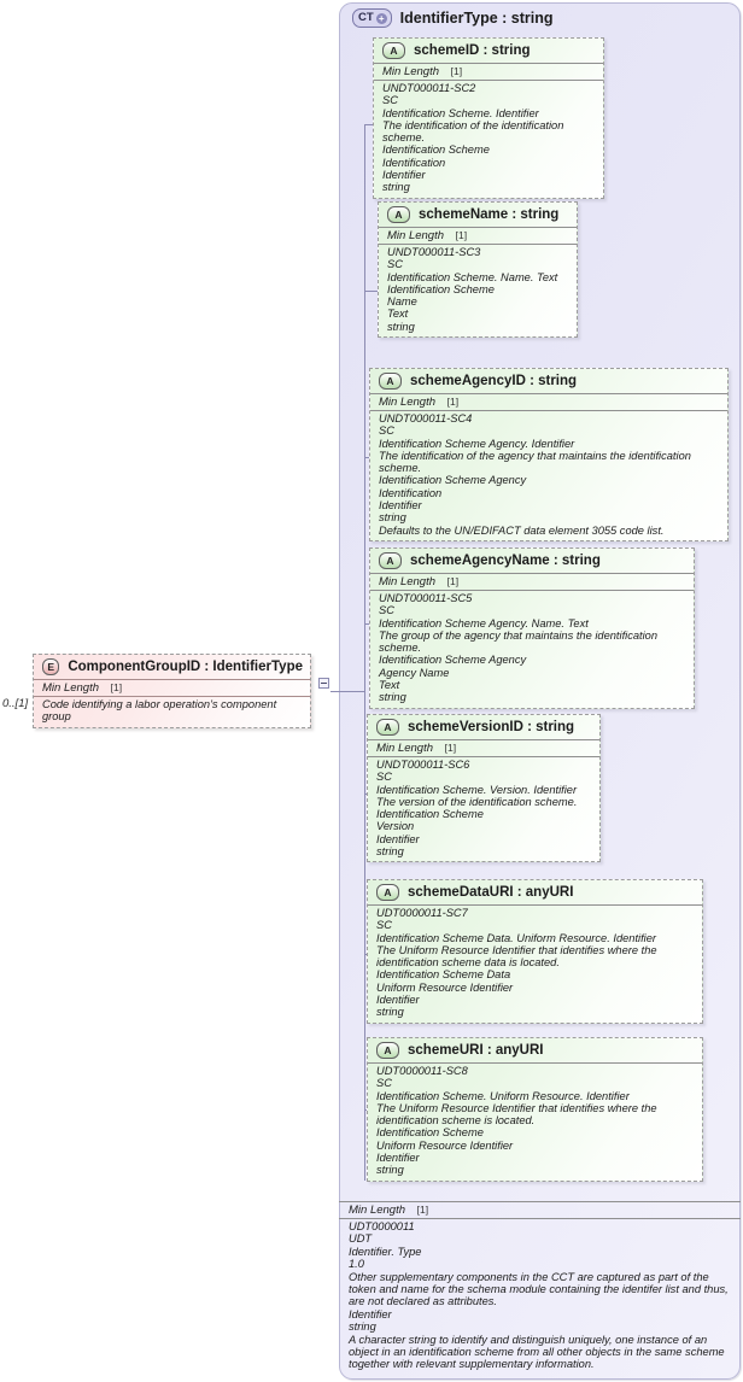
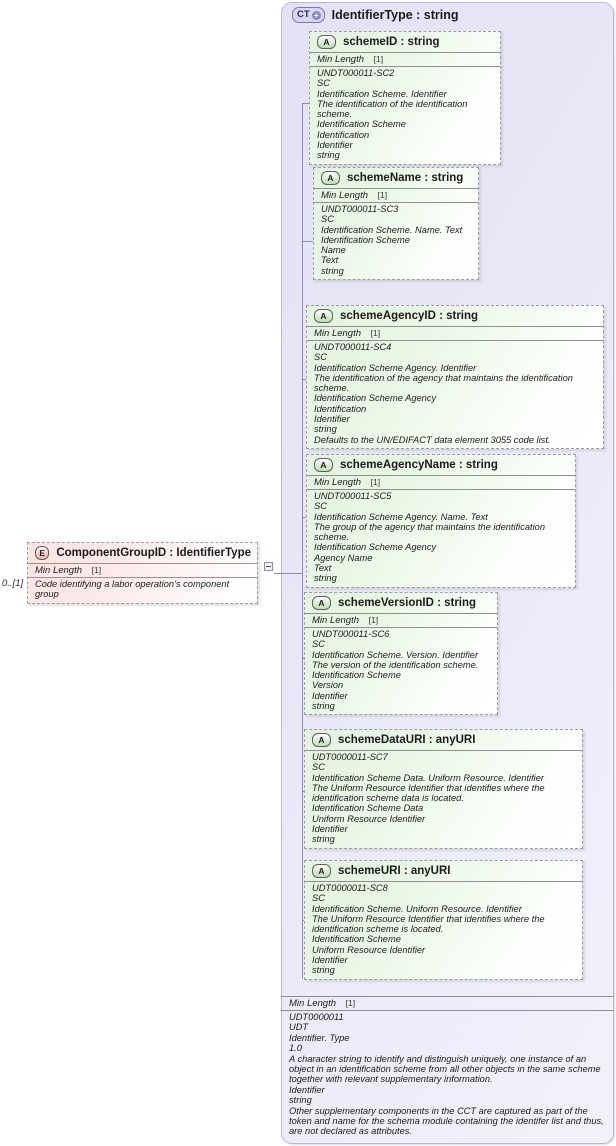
  CT
  +
  IdentifierType : string
  A
  schemeID : string
  Min Length [1]
  UNDT000011-SC2
  SC
  Identification Scheme. Identifier
  The identification of the identification scheme.
  Identification Scheme
  Identification
  Identifier
  string
  A
  schemeName : string
  Min Length [1]
  UNDT000011-SC3
  SC
  Identification Scheme. Name. Text
  Identification Scheme
  Name
  Text
  string
  A
  schemeAgencyID : string
  Min Length [1]
  UNDT000011-SC4
  SC
  Identification Scheme Agency. Identifier
  The identification of the agency that maintains the identification scheme.
  Identification Scheme Agency
  Identification
  Identifier
  string
  Defaults to the UN/EDIFACT data element 3055 code list.
  A
  schemeAgencyName : string
  Min Length [1]
  UNDT000011-SC5
  SC
  Identification Scheme Agency. Name. Text
  The group of the agency that maintains the identification scheme.
  Identification Scheme Agency
  Agency Name
  Text
  string
  A
  schemeVersionID : string
  Min Length [1]
  UNDT000011-SC6
  SC
  Identification Scheme. Version. Identifier
  The version of the identification scheme.
  Identification Scheme
  Version
  Identifier
  string
  A
  schemeDataURI : anyURI
  UDT0000011-SC7
  SC
  Identification Scheme Data. Uniform Resource. Identifier
  The Uniform Resource Identifier that identifies where the identification scheme data is located.
  Identification Scheme Data
  Uniform Resource Identifier
  Identifier
  string
  A
  schemeURI : anyURI
  UDT0000011-SC8
  SC
  Identification Scheme. Uniform Resource. Identifier
  The Uniform Resource Identifier that identifies where the identification scheme is located.
  Identification Scheme
  Uniform Resource Identifier
  Identifier
  string
  Min Length [1]
  UDT0000011
  UDT
  Identifier. Type
  1.0
- Other supplementary components in the CCT are captured as part of the token and name for the schema module containing the identifer list and thus, are not declared as attributes.
+ A character string to identify and distinguish uniquely, one instance of an object in an identification scheme from all other objects in the same scheme together with relevant supplementary information.
  Identifier
  string
- A character string to identify and distinguish uniquely, one instance of an object in an identification scheme from all other objects in the same scheme together with relevant supplementary information.
+ Other supplementary components in the CCT are captured as part of the token and name for the schema module containing the identifer list and thus, are not declared as attributes.
  0..[1]
  E
  ComponentGroupID : IdentifierType
  Min Length [1]
  Code identifying a labor operation’s component group
